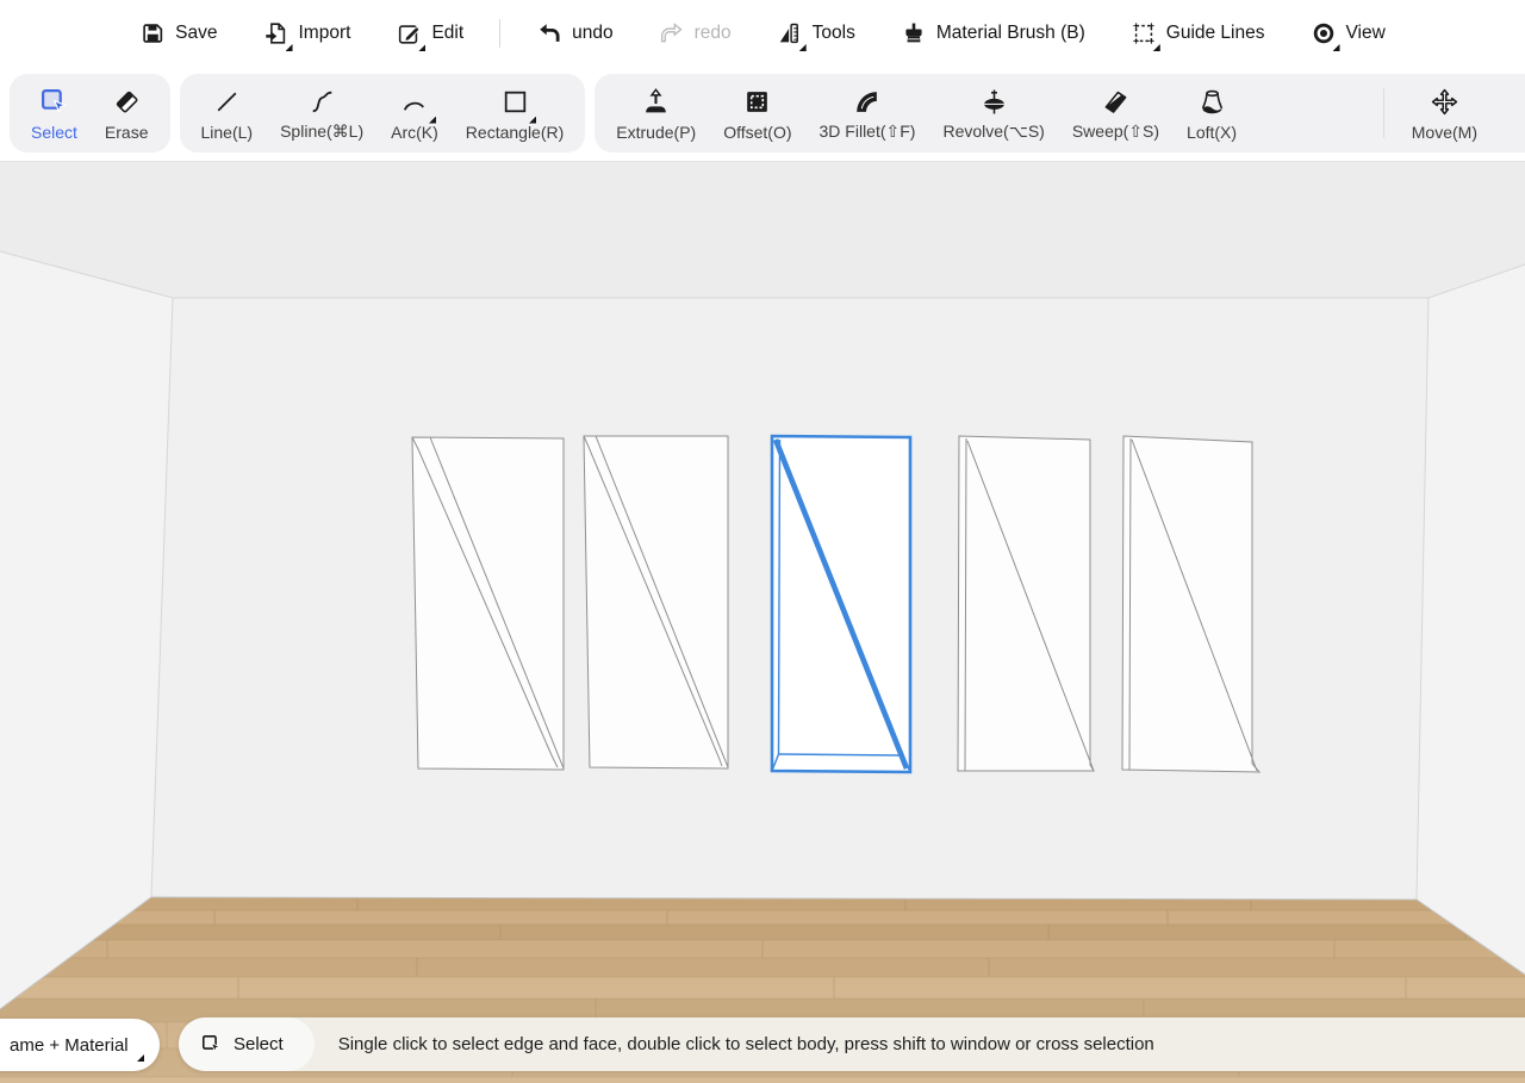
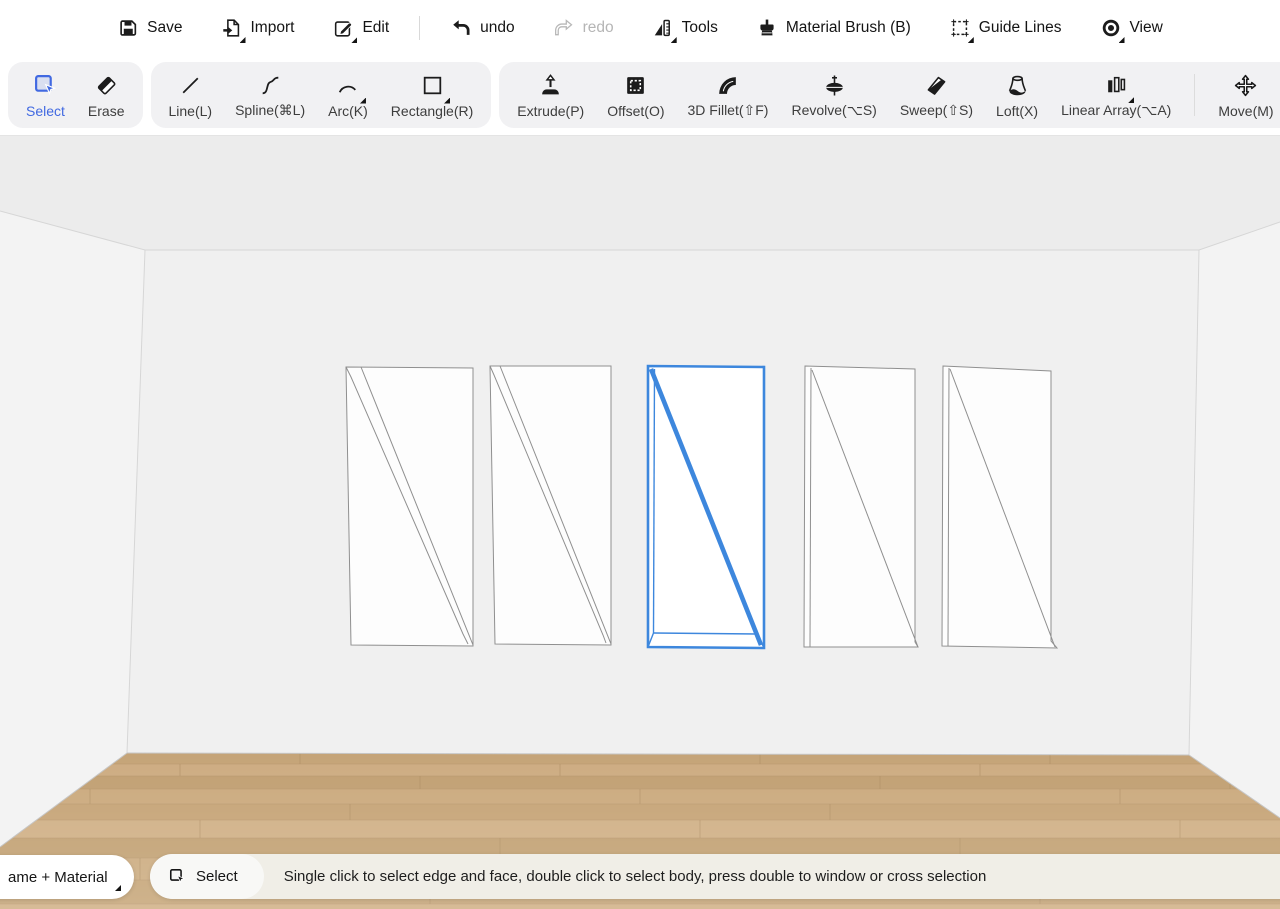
  Save
  Import
  Edit
  undo
  redo
  Tools
  Material Brush (B)
  Guide Lines
  View
  Select
  Erase
  Line(L)
  Spline(⌘L)
  Arc(K)
  Rectangle(R)
  Extrude(P)
  Offset(O)
  3D Fillet(⇧F)
  Revolve(⌥S)
  Sweep(⇧S)
  Loft(X)
+ Linear Array(⌥A)
  Move(M)
  ame + Material
  Select
- Single click to select edge and face, double click to select body, press shift to window or cross selection
+ Single click to select edge and face, double click to select body, press double to window or cross selection
